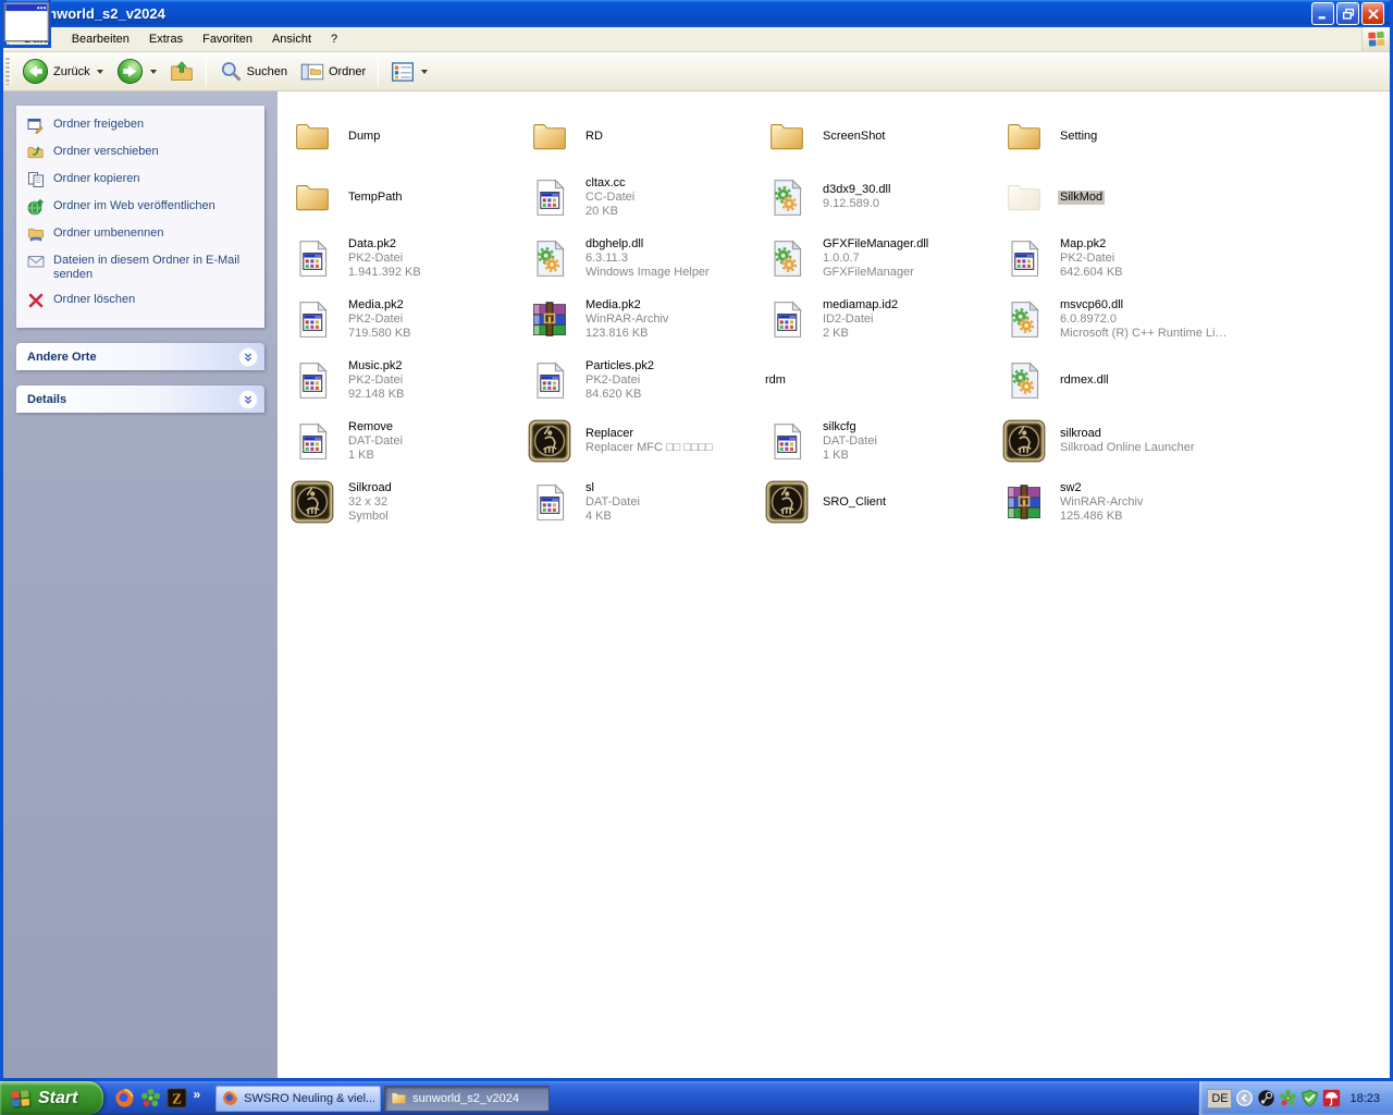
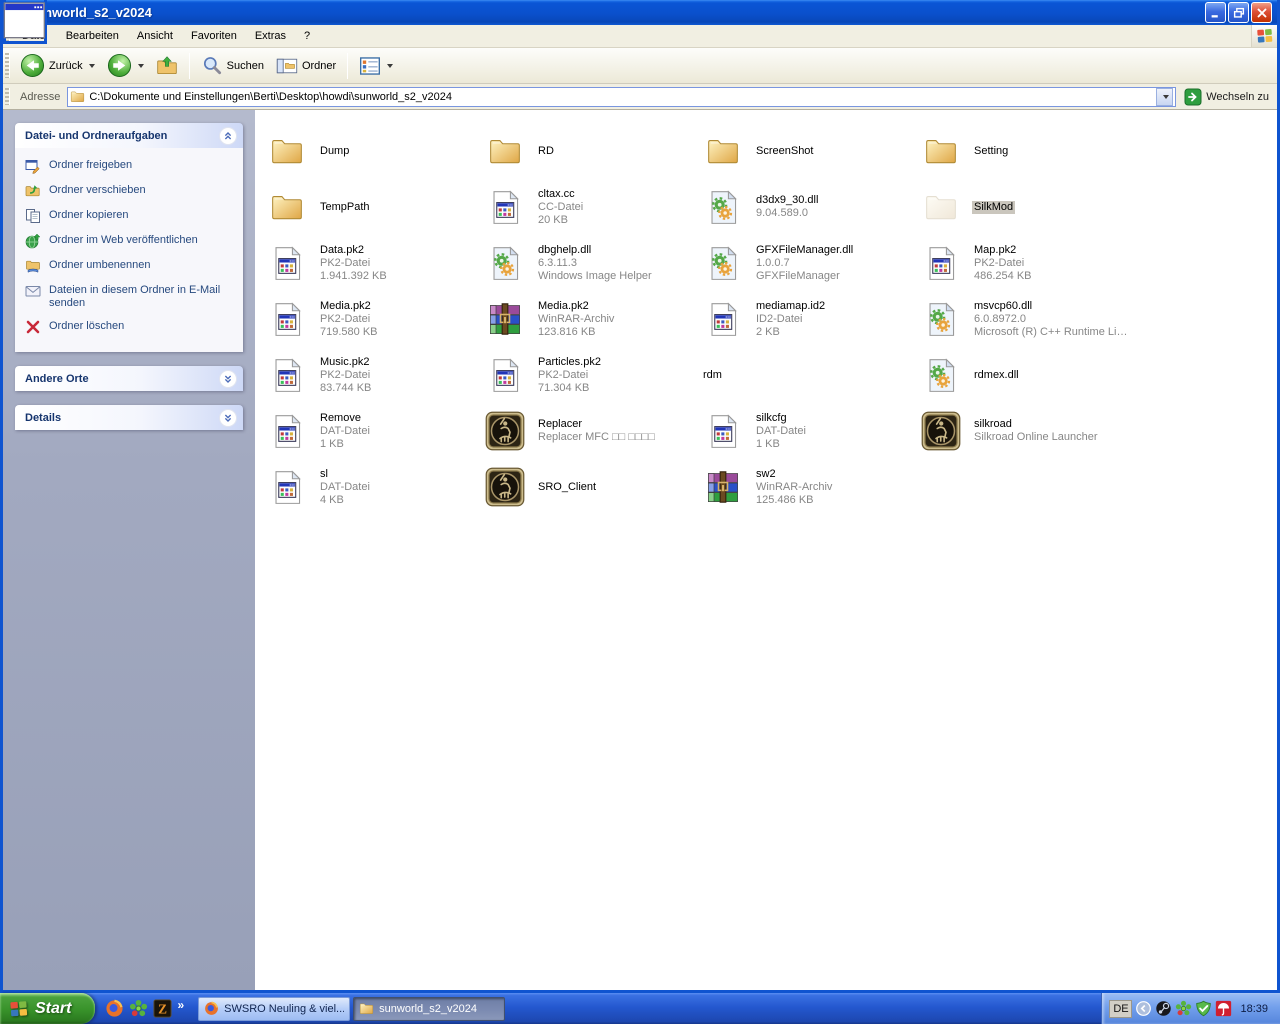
  nworld_s2_v2024
  Bearbeiten
- Extras
+ Ansicht
  Favoriten
- Ansicht
+ Extras
  ?
  Zurück
  Suchen
  Ordner
+ Adresse
+ C:\Dokumente und Einstellungen\Berti\Desktop\howdi\sunworld_s2_v2024
+ Wechseln zu
+ Datei- und Ordneraufgaben
  Ordner freigeben
  Ordner verschieben
  Ordner kopieren
  Ordner im Web veröffentlichen
  Ordner umbenennen
  Dateien in diesem Ordner in E-Mail senden
  Ordner löschen
  Andere Orte
  Details
  Dump
  RD
  ScreenShot
  Setting
  TempPath
  cltax.cc
  CC-Datei
  20 KB
  d3dx9_30.dll
- 9.12.589.0
+ 9.04.589.0
  SilkMod
  Data.pk2
  PK2-Datei
  1.941.392 KB
  dbghelp.dll
  6.3.11.3
  Windows Image Helper
  GFXFileManager.dll
  1.0.0.7
  GFXFileManager
  Map.pk2
  PK2-Datei
- 642.604 KB
+ 486.254 KB
  Media.pk2
  PK2-Datei
  719.580 KB
  Media.pk2
  WinRAR-Archiv
  123.816 KB
  mediamap.id2
  ID2-Datei
  2 KB
  msvcp60.dll
  6.0.8972.0
  Microsoft (R) C++ Runtime Lib...
  Music.pk2
  PK2-Datei
- 92.148 KB
+ 83.744 KB
  Particles.pk2
  PK2-Datei
- 84.620 KB
+ 71.304 KB
  rdm
  rdmex.dll
  Remove
  DAT-Datei
  1 KB
  Replacer
  Replacer MFC □□ □□□□
  silkcfg
  DAT-Datei
  1 KB
  silkroad
  Silkroad Online Launcher
- Silkroad
- 32 x 32
- Symbol
  sl
  DAT-Datei
  4 KB
  SRO_Client
  sw2
  WinRAR-Archiv
  125.486 KB
  Start
  »
  SWSRO Neuling & viel...
  sunworld_s2_v2024
  DE
- 18:23
+ 18:39
